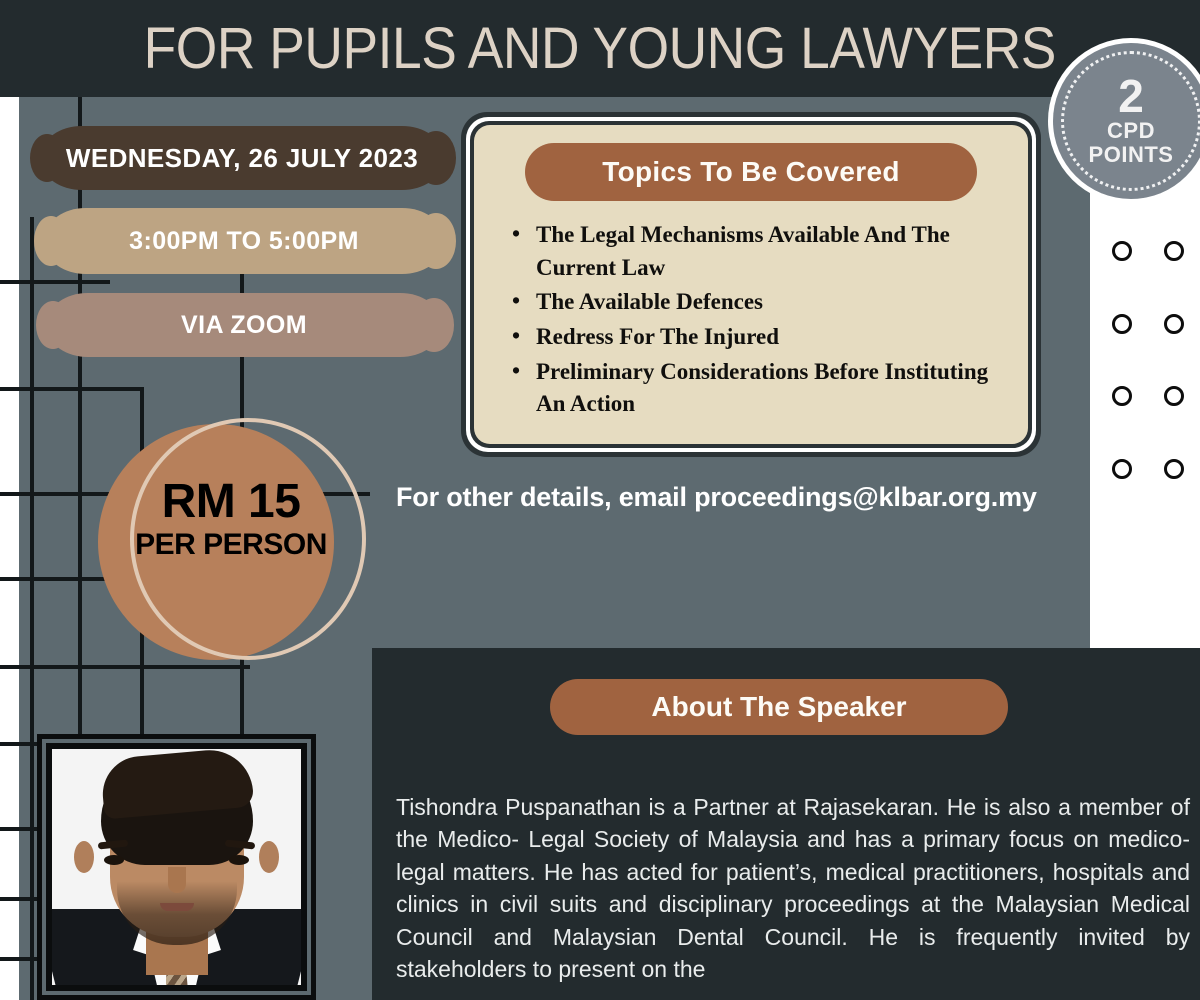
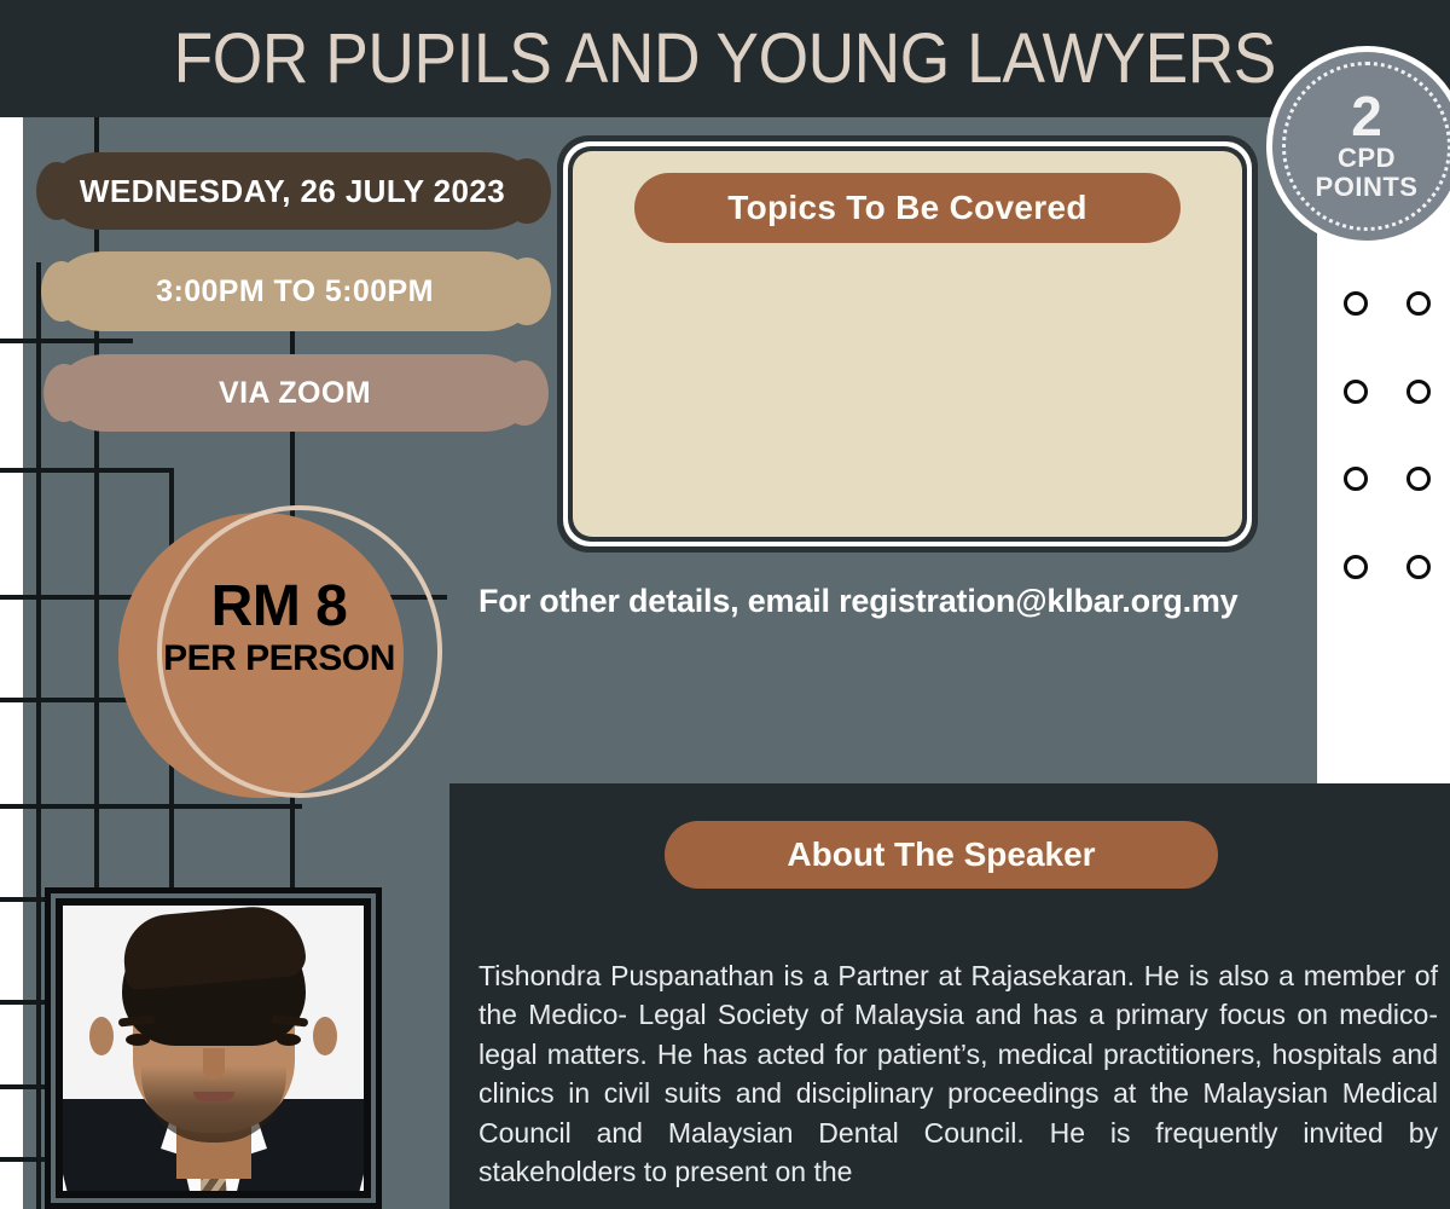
  FOR PUPILS AND YOUNG LAWYERS
  2
  CPD
  POINTS
  WEDNESDAY, 26 JULY 2023
  3:00PM TO 5:00PM
  VIA ZOOM
- RM 15
+ RM 8
  PER PERSON
  Topics To Be Covered
- The Legal Mechanisms Available And The Current Law
- The Available Defences
- Redress For The Injured
- Preliminary Considerations Before Instituting An Action
- For other details, email proceedings@klbar.org.my
+ For other details, email registration@klbar.org.my
  About The Speaker
  Tishondra Puspanathan is a Partner at Rajasekaran. He is also a member of the Medico- Legal Society of Malaysia and has a primary focus on medico-legal matters. He has acted for patient’s, medical practitioners, hospitals and clinics in civil suits and disciplinary proceedings at the Malaysian Medical Council and Malaysian Dental Council. He is frequently invited by stakeholders to present on the
